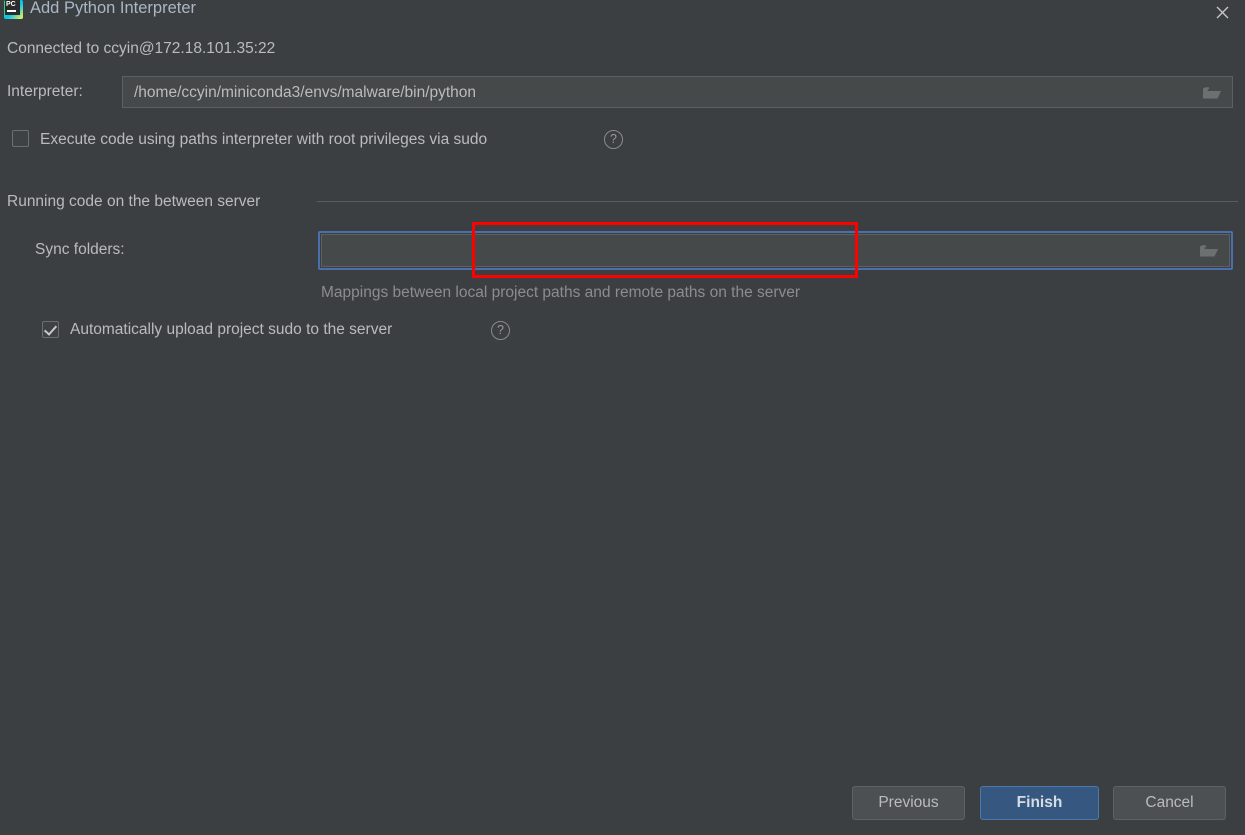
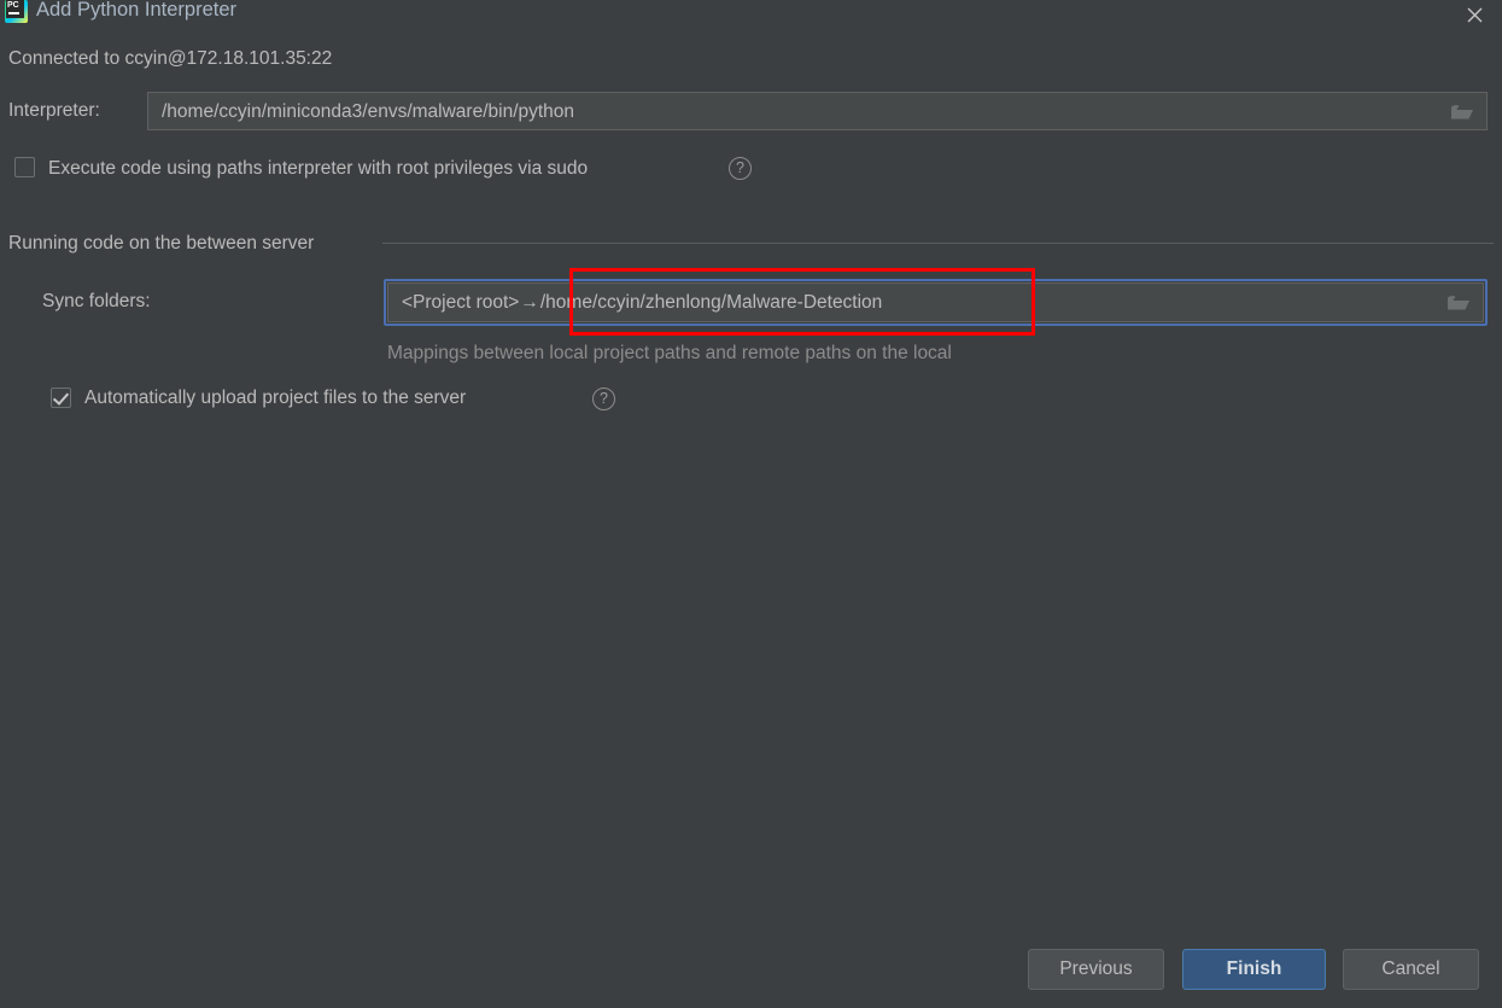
  Add Python Interpreter
  Connected to ccyin@172.18.101.35:22
  Interpreter:
  /home/ccyin/miniconda3/envs/malware/bin/python
  Execute code using paths interpreter with root privileges via sudo
  ?
  Running code on the between server
  Sync folders:
+ <Project root>
+ →
+ /home/ccyin/zhenlong/Malware-Detection
- Mappings between local project paths and remote paths on the server
+ Mappings between local project paths and remote paths on the local
- Automatically upload project sudo to the server
+ Automatically upload project files to the server
  ?
  Previous
  Finish
  Cancel
